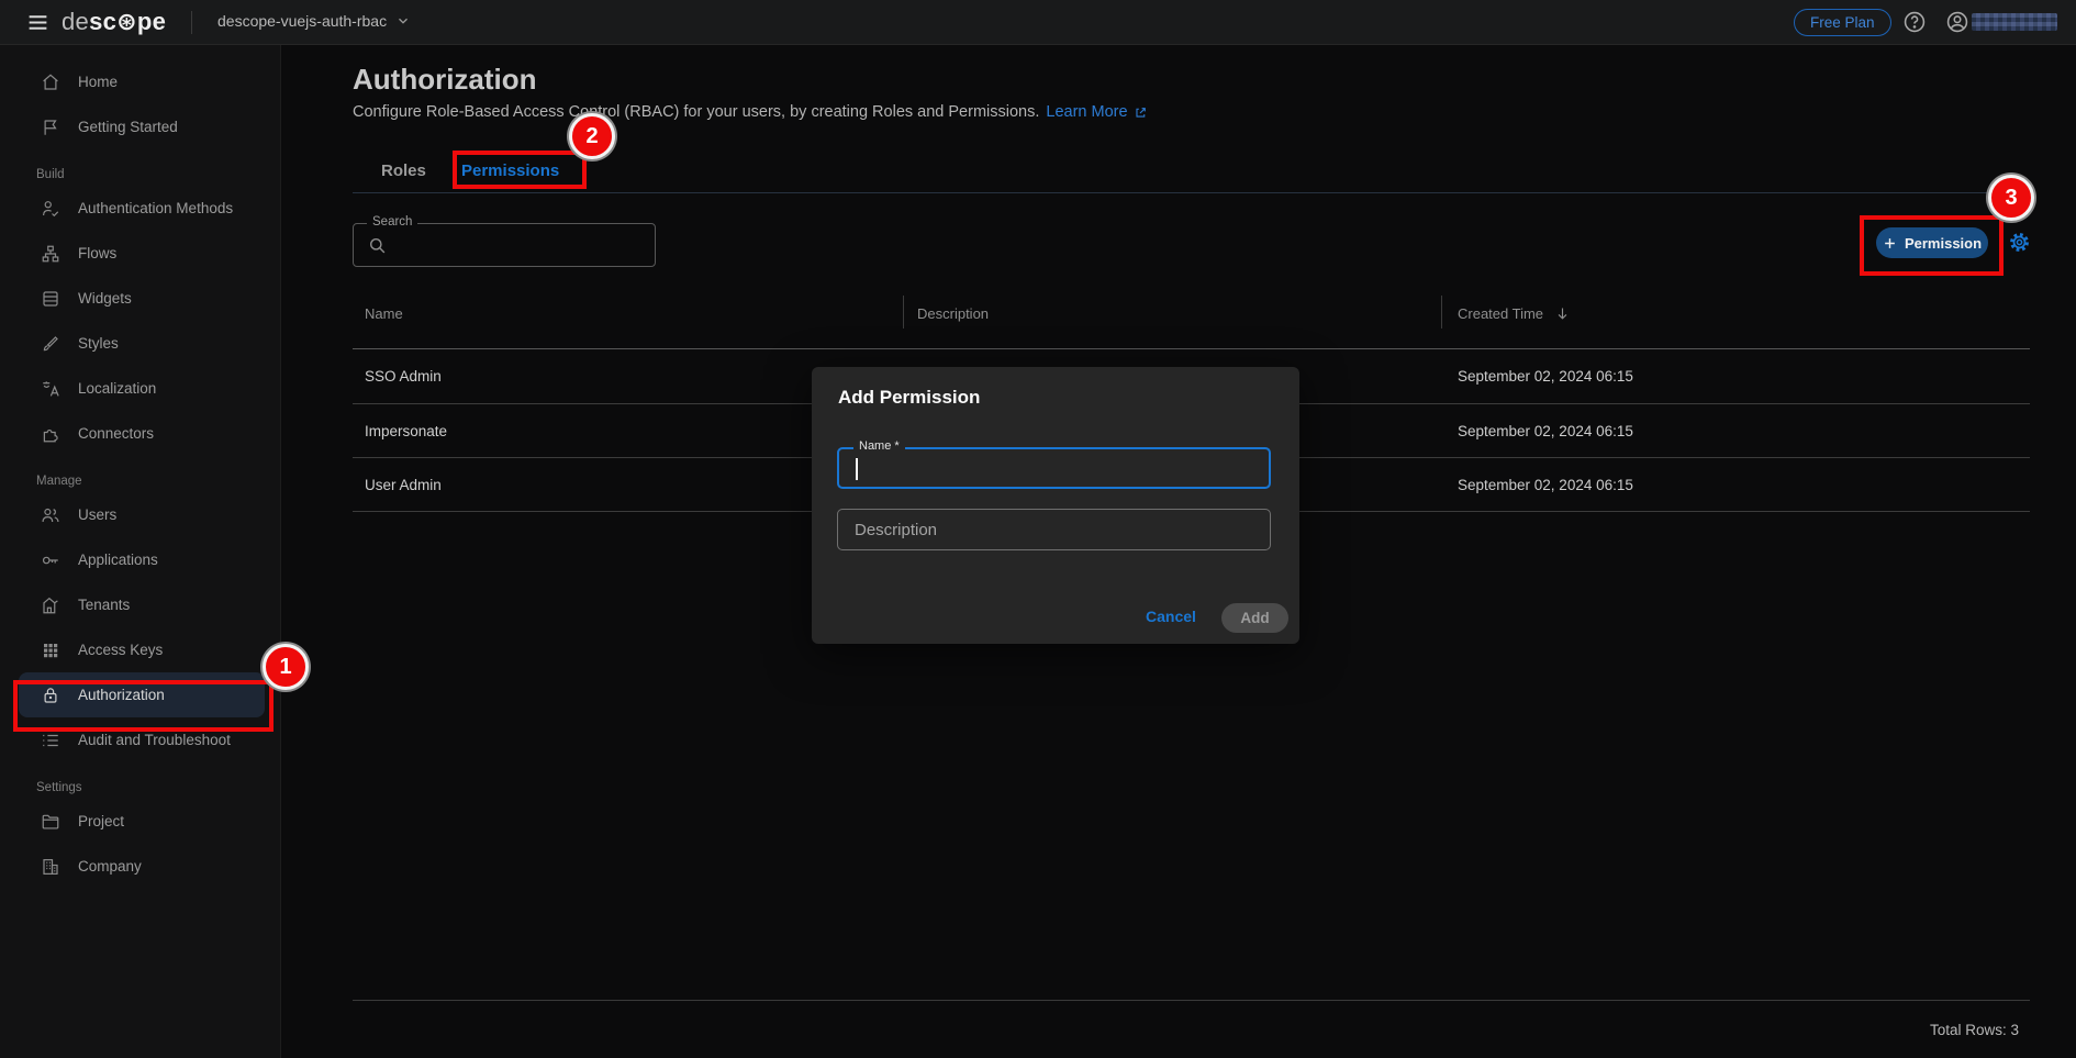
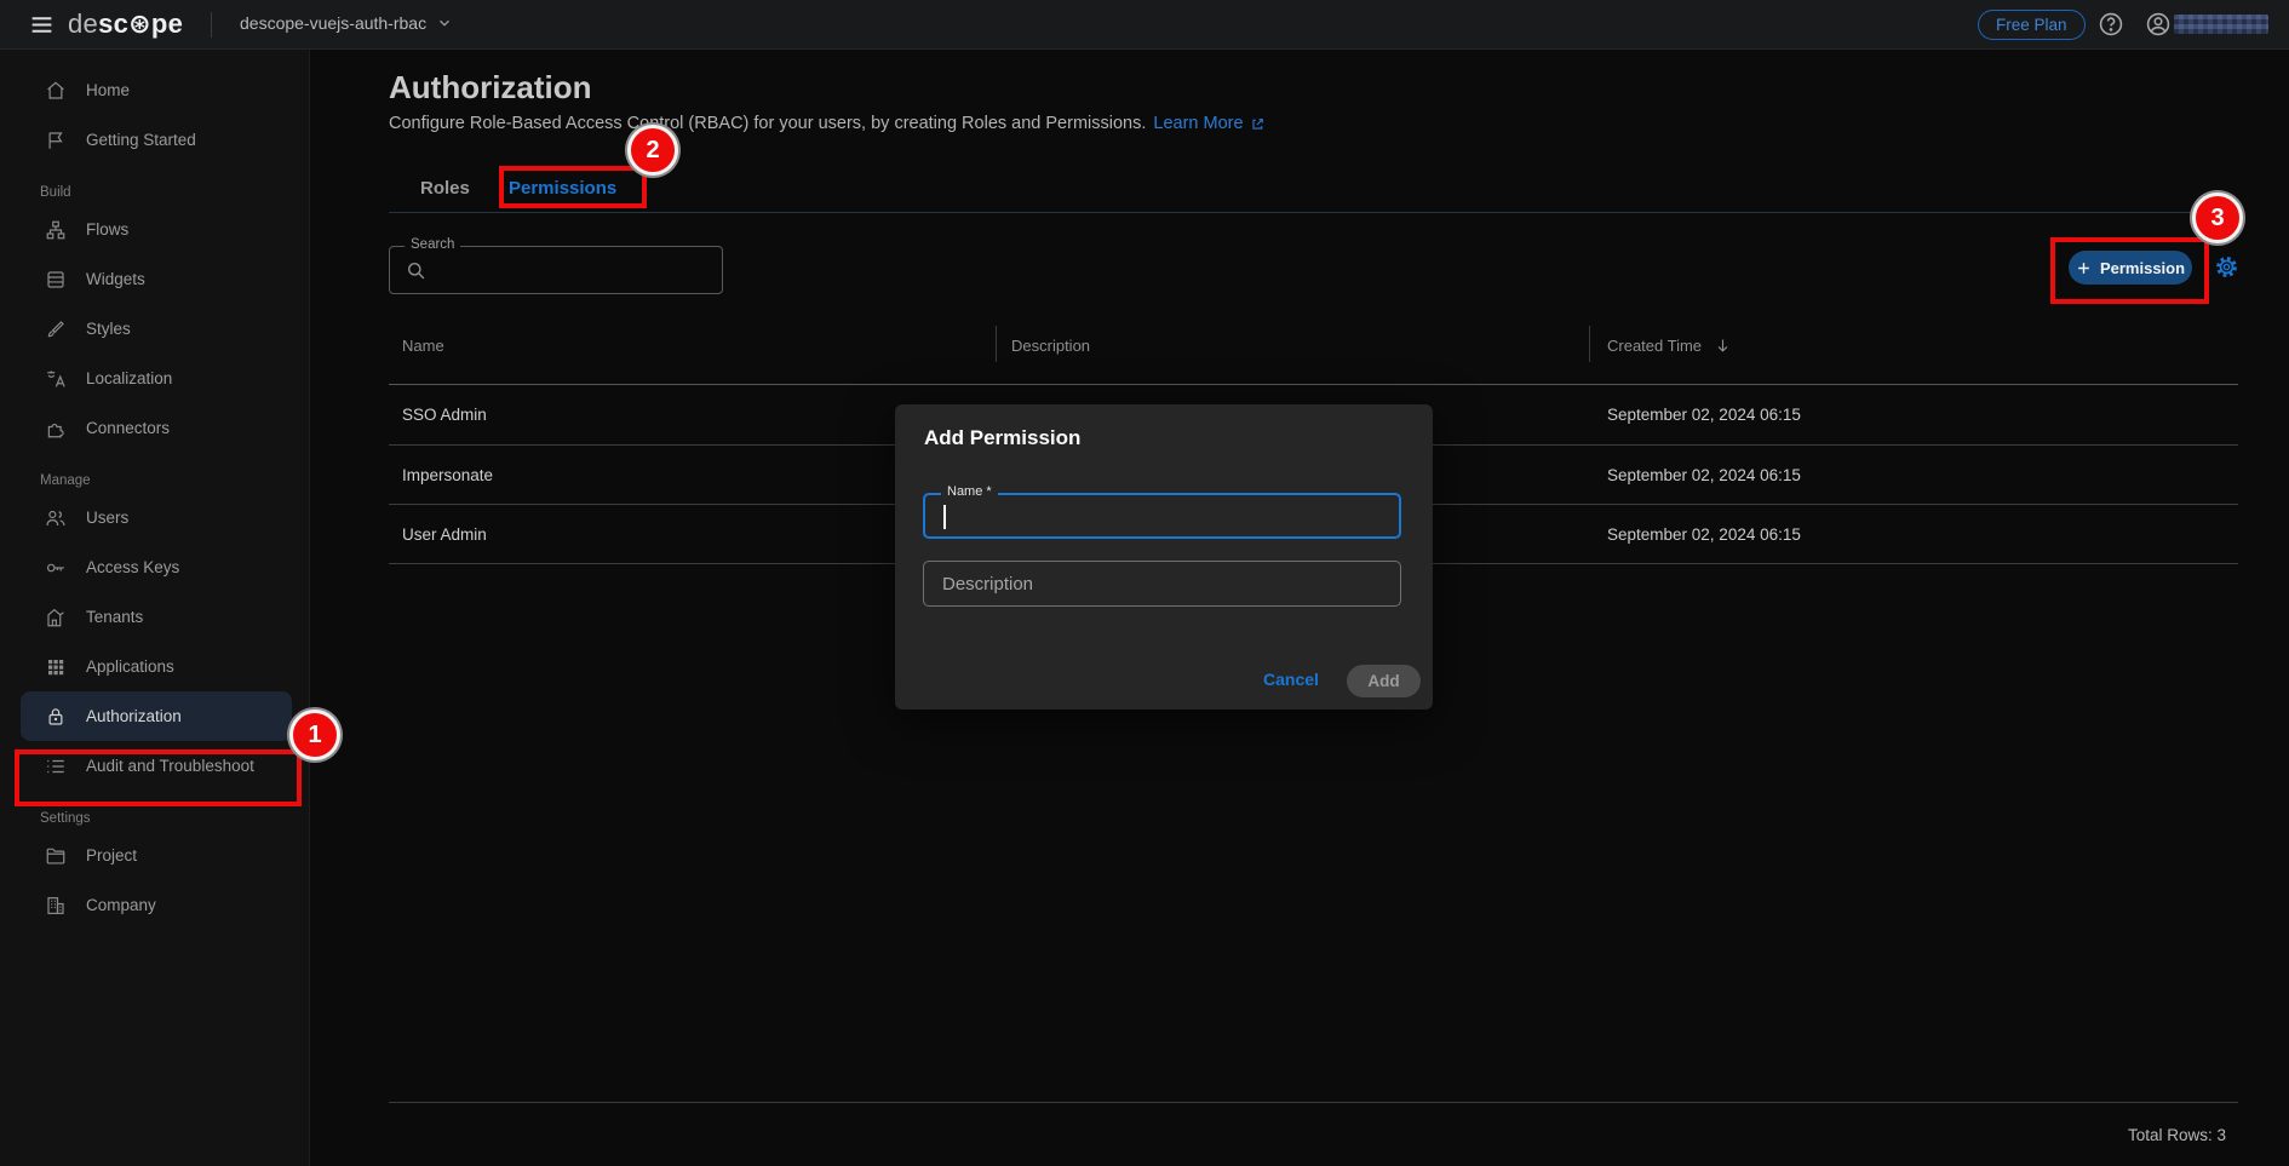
  desc⊛pe
  descope-vuejs-auth-rbac
  Free Plan
  Home
  Getting Started
  Build
- Authentication Methods
  Flows
  Widgets
  Styles
  Localization
  Connectors
  Manage
  Users
- Applications
+ Access Keys
  Tenants
- Access Keys
+ Applications
  Authorization
  Audit and Troubleshoot
  Settings
  Project
  Company
  Authorization
  Configure Role-Based Access Control (RBAC) for your users, by creating Roles and Permissions.
  Learn More
  Roles
  Permissions
  Search
  Permission
  Name
  Description
  Created Time
  SSO Admin
  September 02, 2024 06:15
  Impersonate
  September 02, 2024 06:15
  User Admin
  September 02, 2024 06:15
  Total Rows: 3
  Add Permission
  Name *
  Description
  Cancel
  Add
  1
  2
  3
